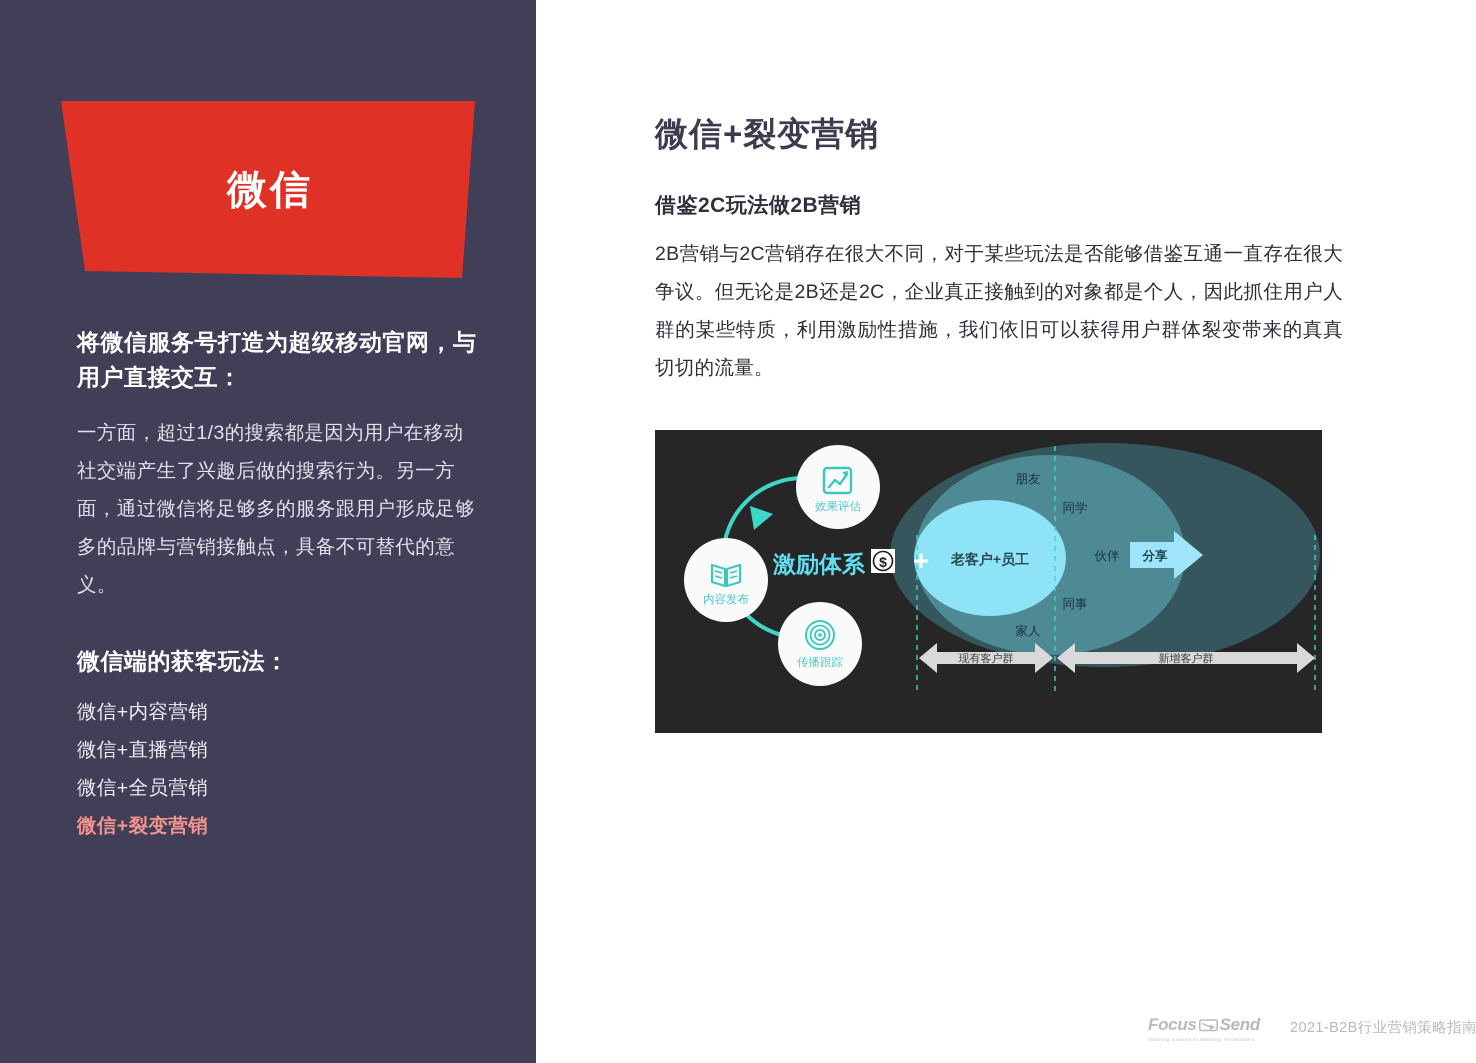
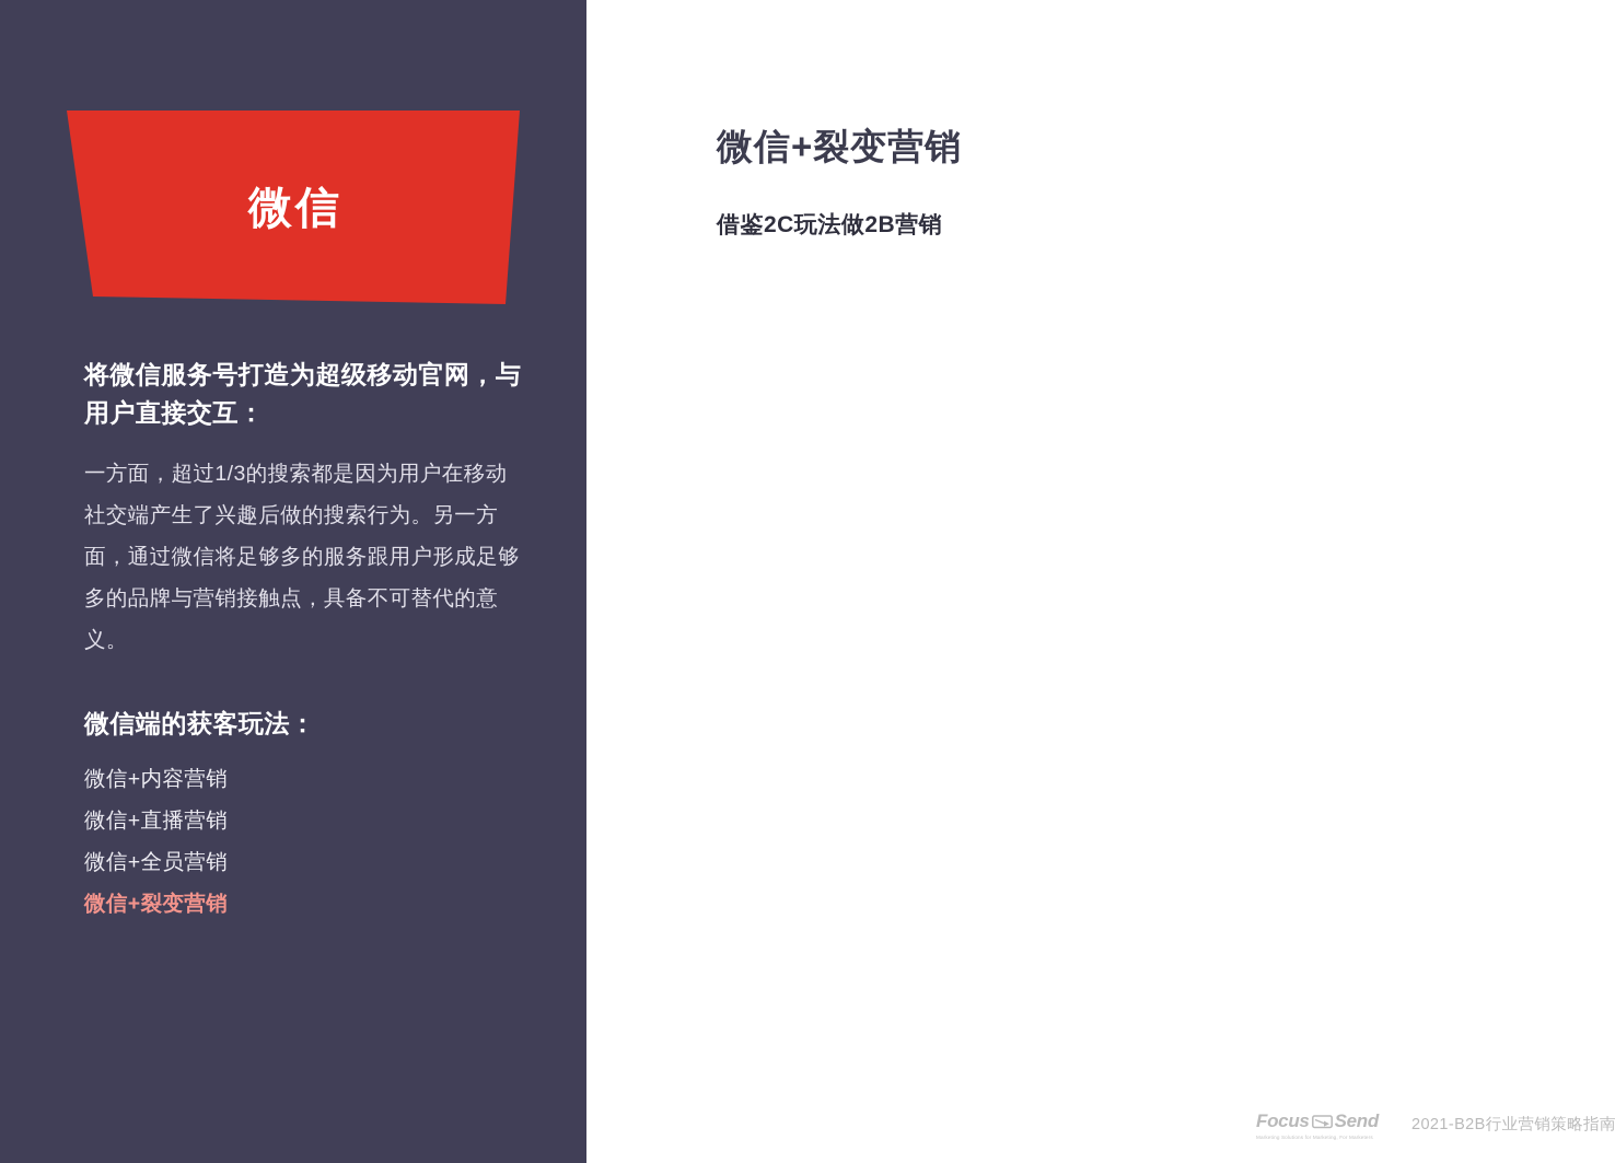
  微信
  将微信服务号打造为超级移动官网，与用户直接交互：
  一方面，超过1/3的搜索都是因为用户在移动社交端产生了兴趣后做的搜索行为。另一方面，通过微信将足够多的服务跟用户形成足够多的品牌与营销接触点，具备不可替代的意义。
  微信端的获客玩法：
  微信+内容营销
  微信+直播营销
  微信+全员营销
  微信+裂变营销
  微信+裂变营销
  借鉴2C玩法做2B营销
- 2B营销与2C营销存在很大不同，对于某些玩法是否能够借鉴互通一直存在很大争议。但无论是2B还是2C，企业真正接触到的对象都是个人，因此抓住用户人群的某些特质，利用激励性措施，我们依旧可以获得用户群体裂变带来的真真切切的流量。
- 老客户+员工
- 朋友
- 同学
- 伙伴
- 同事
- 家人
- 分享
- 现有客户群
- 新增客户群
- 效果评估
- 内容发布
- 传播跟踪
- 激励体系
- $
- +
  Focus
  Send
  2021-B2B行业营销策略指南
